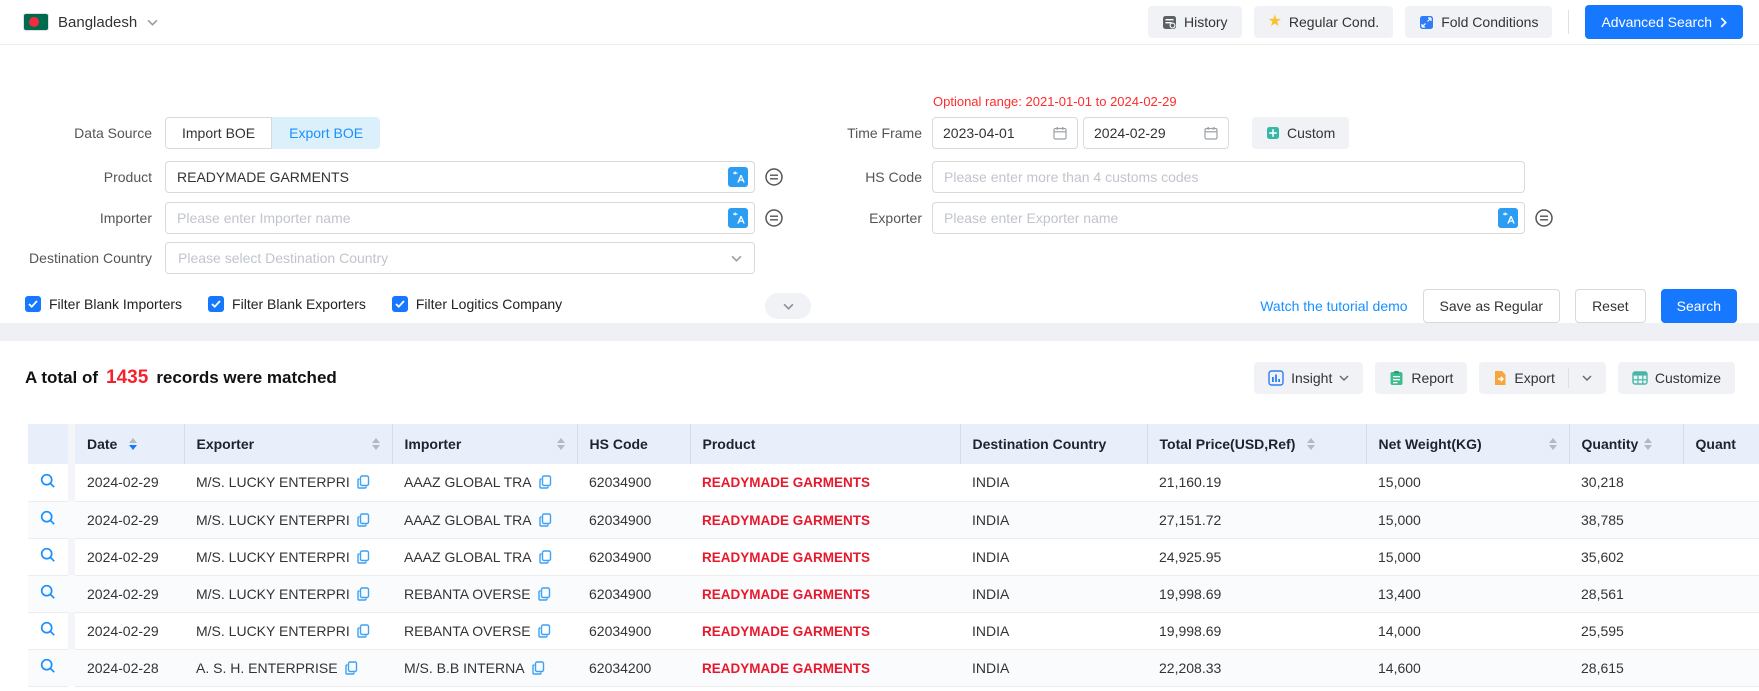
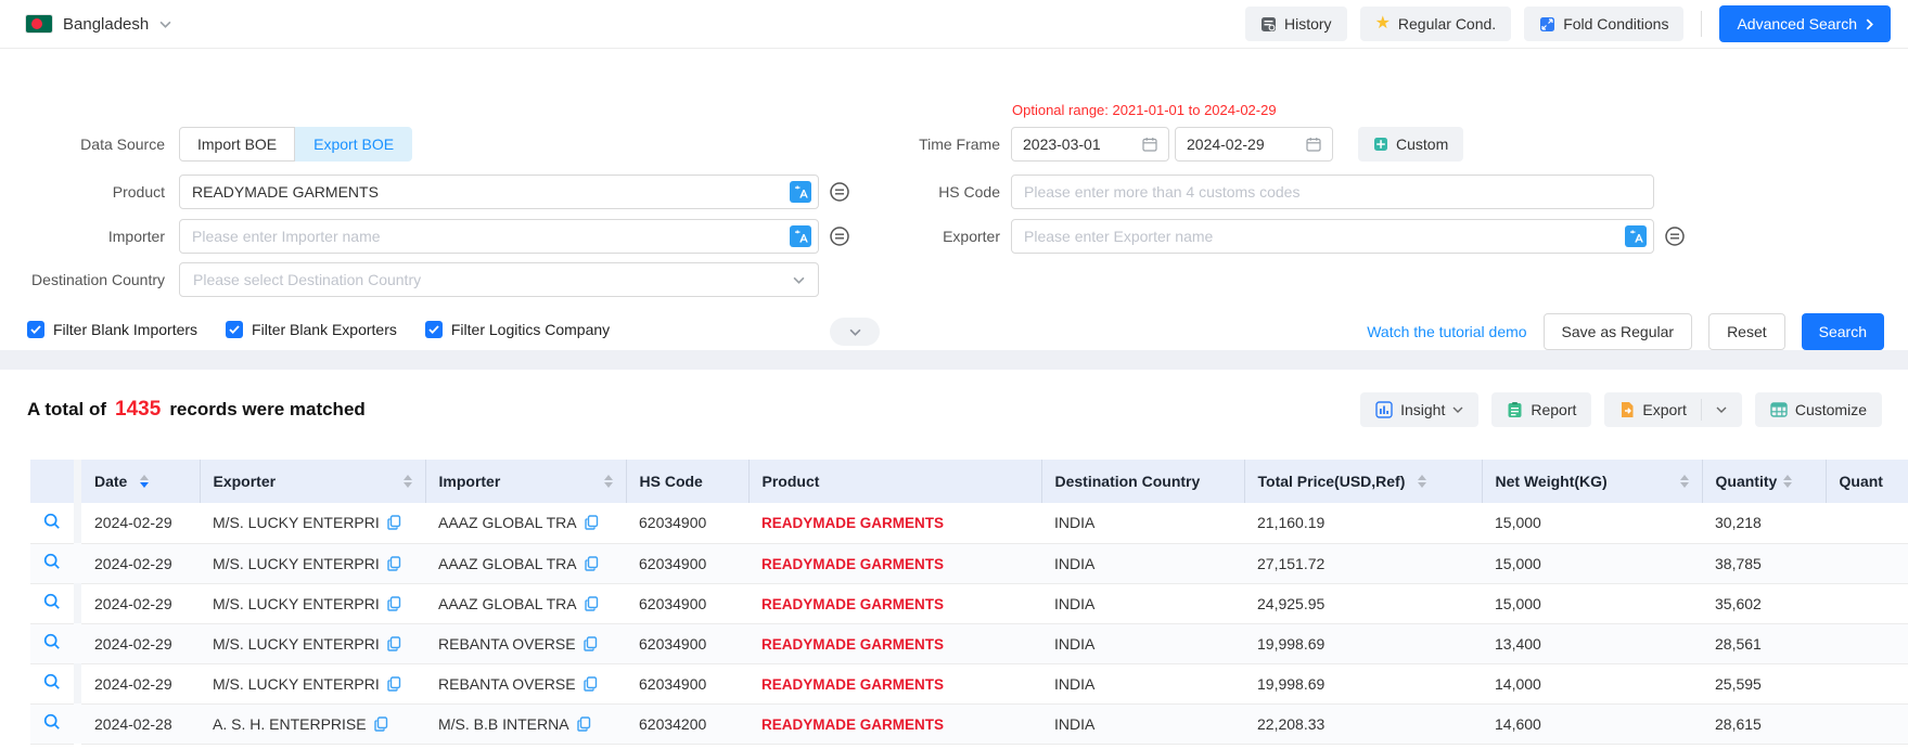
  Bangladesh
  History
  ★
  Regular Cond.
  Fold Conditions
  Advanced Search
  Optional range: 2021-01-01 to 2024-02-29
  Data Source
  Import BOE
  Export BOE
  Time Frame
- 2023-04-01
+ 2023-03-01
  2024-02-29
  Custom
  Product
  READYMADE GARMENTS
  HS Code
  Please enter more than 4 customs codes
  Importer
  Please enter Importer name
  Exporter
  Please enter Exporter name
  Destination Country
  Please select Destination Country
  Filter Blank Importers
  Filter Blank Exporters
  Filter Logitics Company
  Watch the tutorial demo
  Save as Regular
  Reset
  Search
  A total of
  1435
  records were matched
  Insight
  Report
  Export
  Customize
  		Date	Exporter	Importer	HS Code	Product	Destination Country	Total Price(USD,Ref)	Net Weight(KG)	Quantity	Quant
  		2024-02-29	M/S. LUCKY ENTERPRI	AAAZ GLOBAL TRA	62034900	READYMADE GARMENTS	INDIA	21,160.19	15,000	30,218
  		2024-02-29	M/S. LUCKY ENTERPRI	AAAZ GLOBAL TRA	62034900	READYMADE GARMENTS	INDIA	27,151.72	15,000	38,785
  		2024-02-29	M/S. LUCKY ENTERPRI	AAAZ GLOBAL TRA	62034900	READYMADE GARMENTS	INDIA	24,925.95	15,000	35,602
  		2024-02-29	M/S. LUCKY ENTERPRI	REBANTA OVERSE	62034900	READYMADE GARMENTS	INDIA	19,998.69	13,400	28,561
  		2024-02-29	M/S. LUCKY ENTERPRI	REBANTA OVERSE	62034900	READYMADE GARMENTS	INDIA	19,998.69	14,000	25,595
  		2024-02-28	A. S. H. ENTERPRISE	M/S. B.B INTERNA	62034200	READYMADE GARMENTS	INDIA	22,208.33	14,600	28,615
